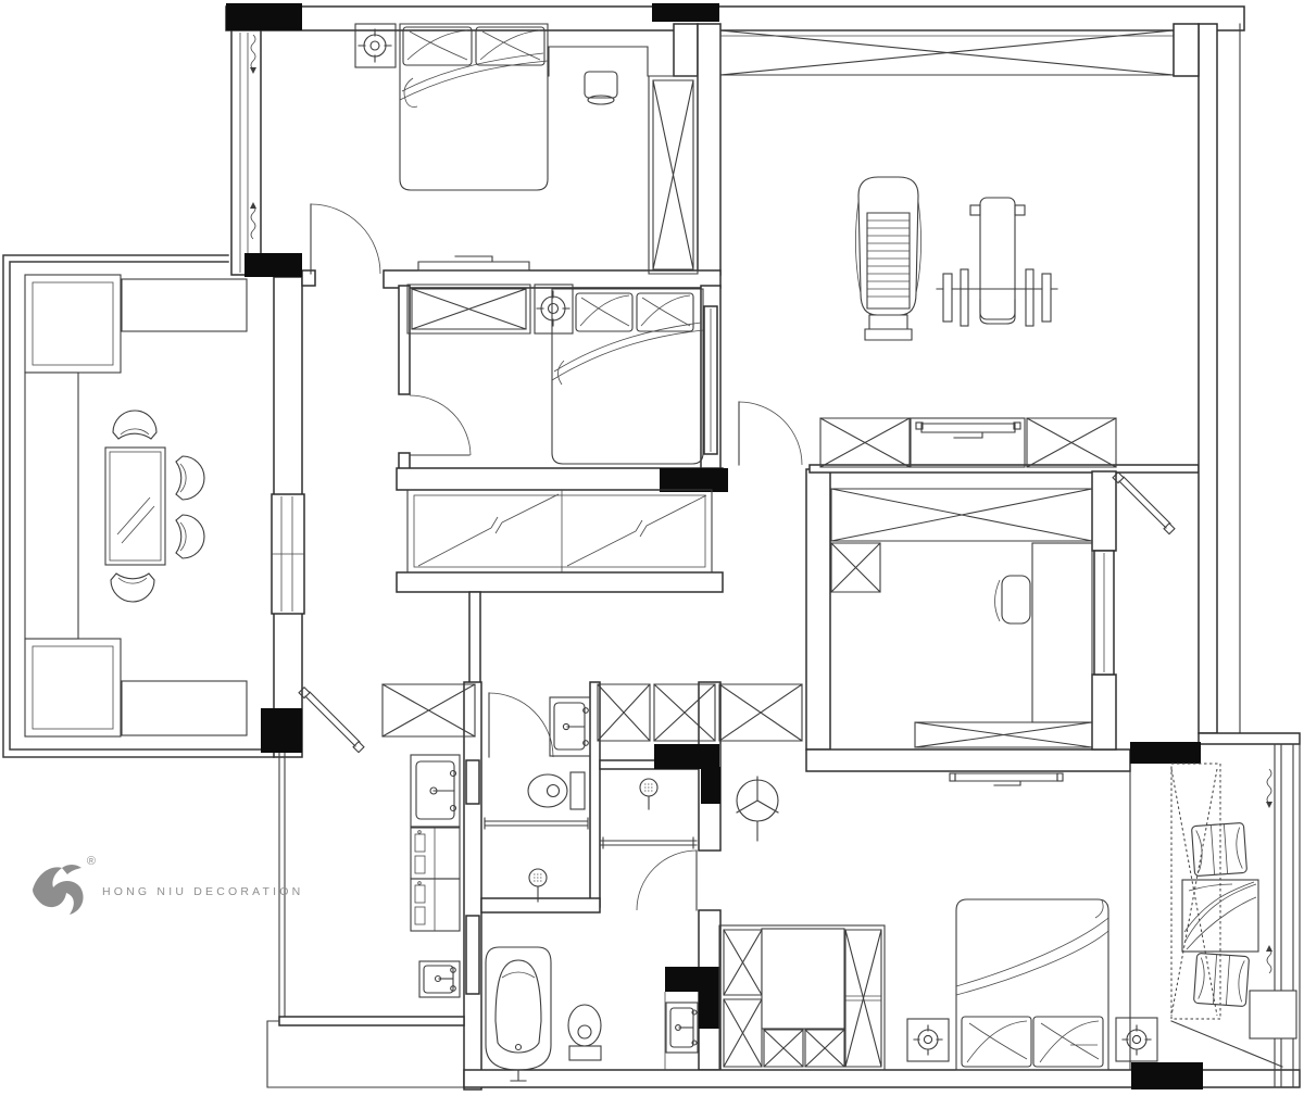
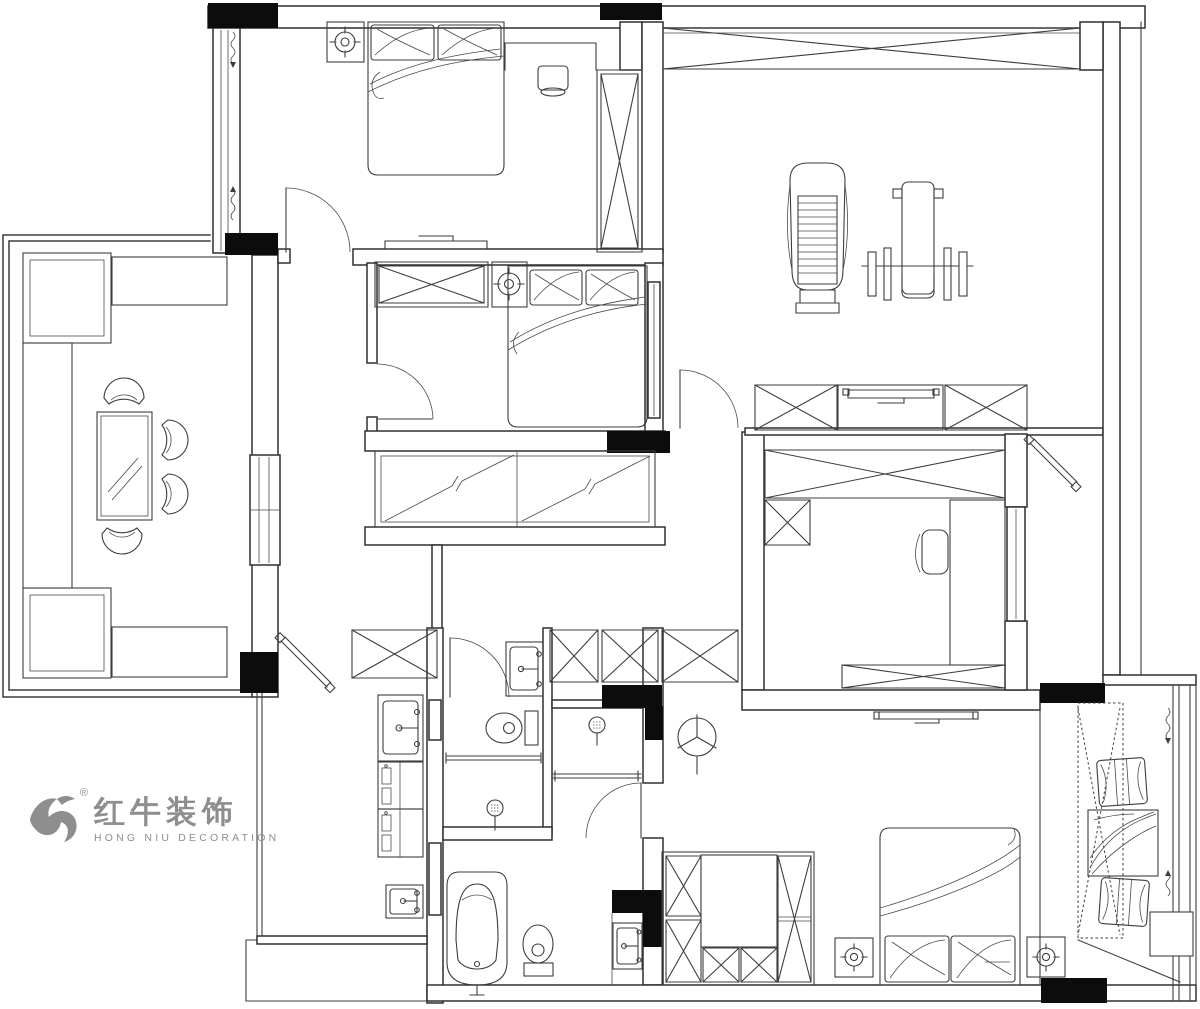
  ®
+ 红牛装饰
  HONG NIU DECORATION
